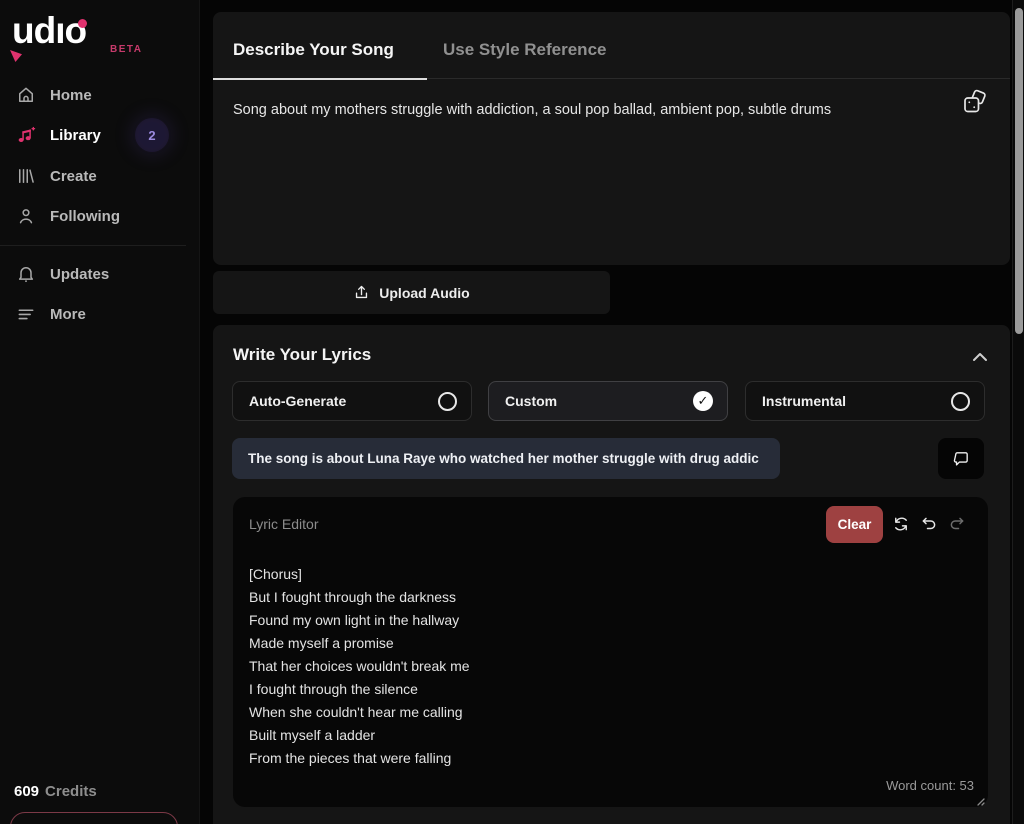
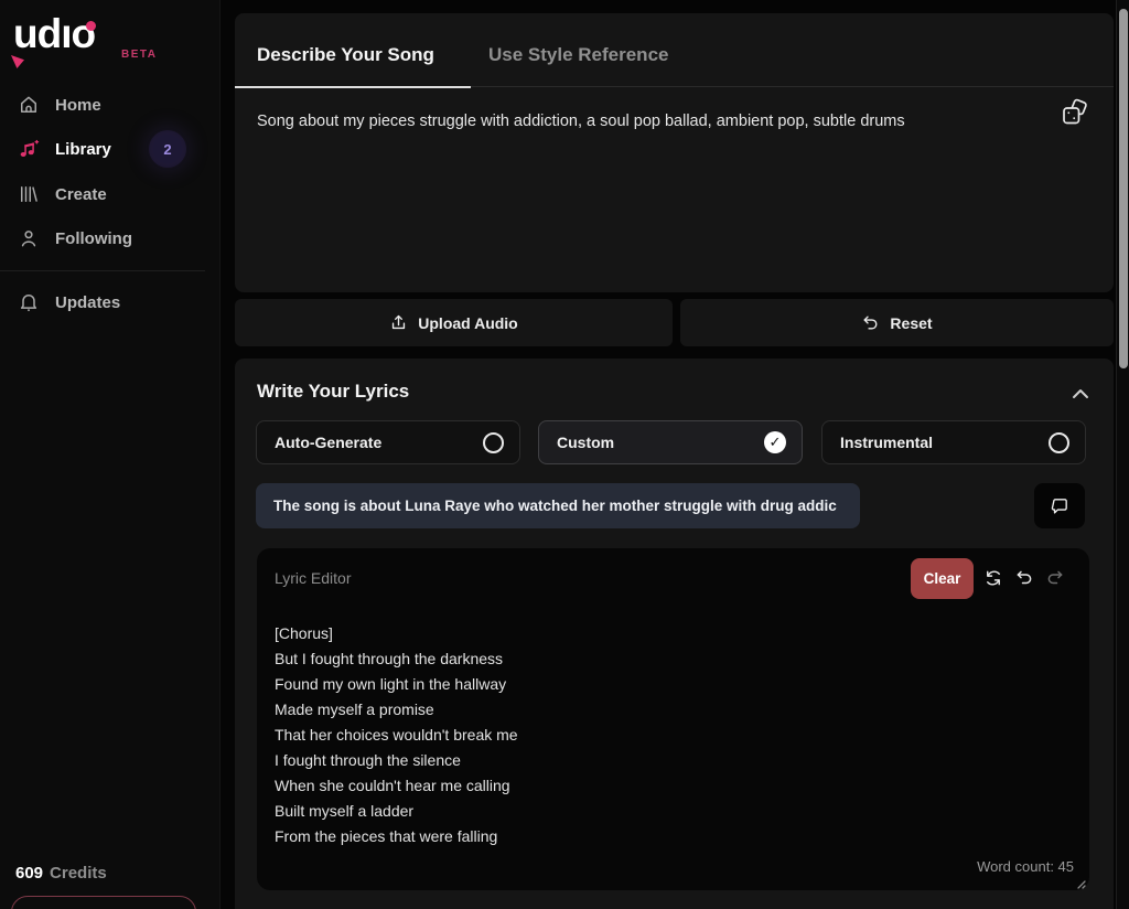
  udıo
  BETA
  Home
  Library
  2
  Create
  Following
  Updates
- More
  609 Credits
  Describe Your Song
  Use Style Reference
- Song about my mothers struggle with addiction, a soul pop ballad, ambient pop, subtle drums
+ Song about my pieces struggle with addiction, a soul pop ballad, ambient pop, subtle drums
  Upload Audio
+ Reset
  Write Your Lyrics
  Auto-Generate
  Custom
  ✓
  Instrumental
  The song is about Luna Raye who watched her mother struggle with drug addic
  Lyric Editor
  Clear
  [Chorus]
  But I fought through the darkness
  Found my own light in the hallway
  Made myself a promise
  That her choices wouldn't break me
  I fought through the silence
  When she couldn't hear me calling
  Built myself a ladder
  From the pieces that were falling
- Word count: 53
+ Word count: 45
